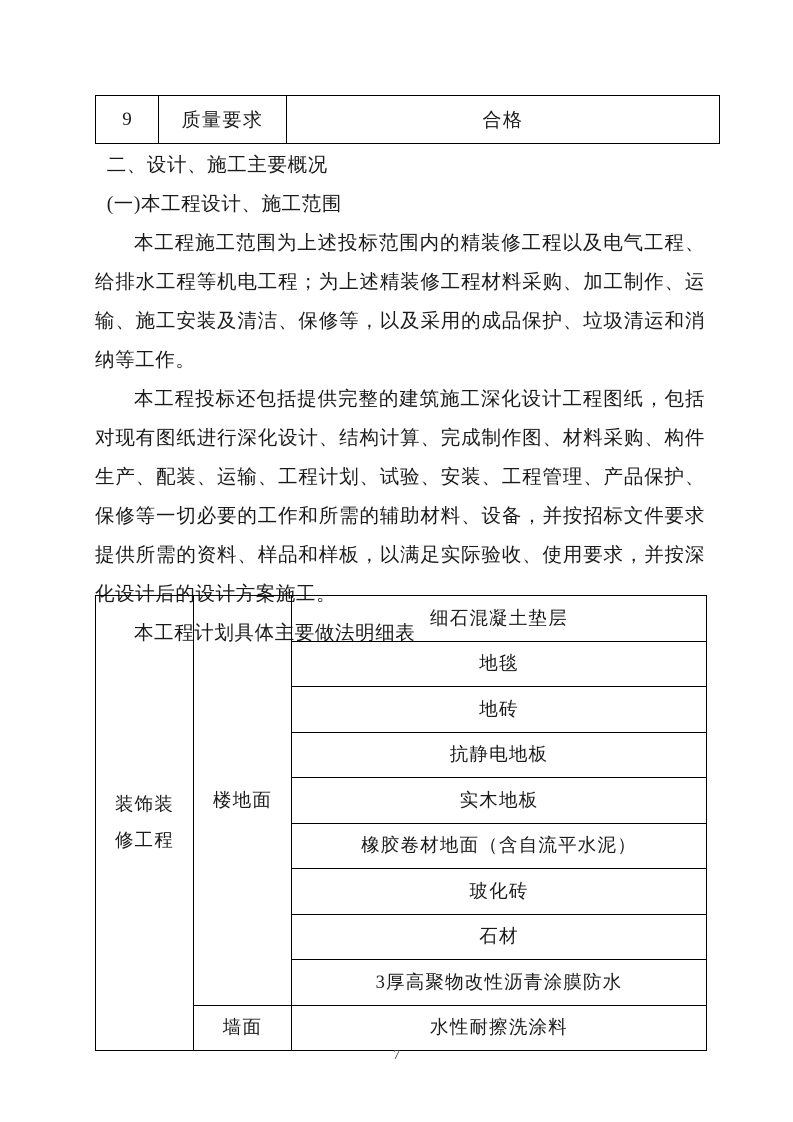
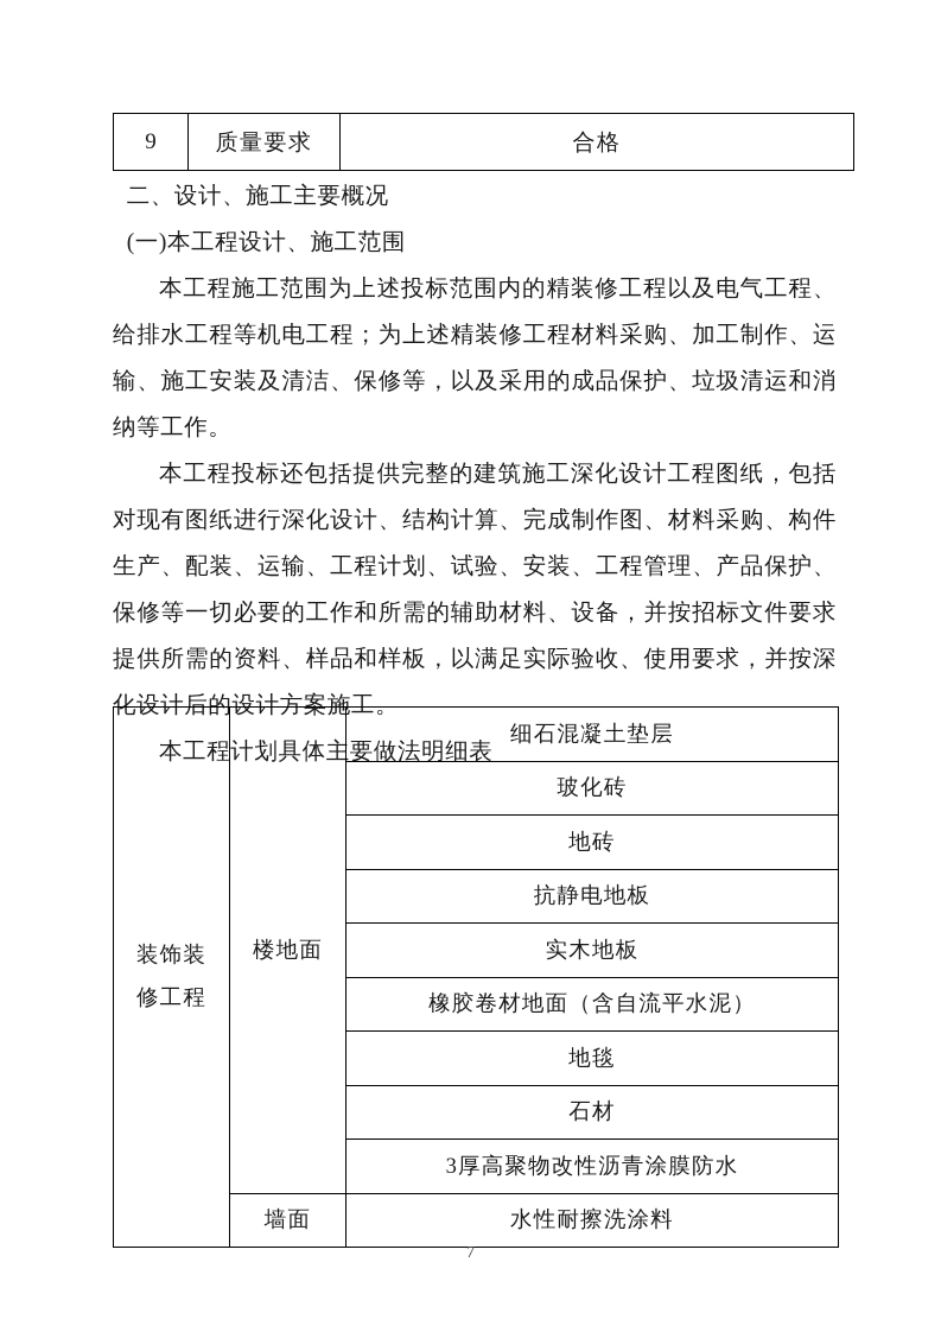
  9	质量要求	合格
  二、设计、施工主要概况
  (一)本工程设计、施工范围
  本工程施工范围为上述投标范围内的精装修工程以及电气工程、给排水工程等机电工程；为上述精装修工程材料采购、加工制作、运输、施工安装及清洁、保修等，以及采用的成品保护、垃圾清运和消纳等工作。
  本工程投标还包括提供完整的建筑施工深化设计工程图纸，包括对现有图纸进行深化设计、结构计算、完成制作图、材料采购、构件生产、配装、运输、工程计划、试验、安装、工程管理、产品保护、保修等一切必要的工作和所需的辅助材料、设备，并按招标文件要求提供所需的资料、样品和样板，以满足实际验收、使用要求，并按深化设计后的设计方案施工。
  本工程计划具体主要做法明细表
  装饰装 修工程	楼地面	细石混凝土垫层
- 地毯
+ 玻化砖
  地砖
  抗静电地板
  实木地板
  橡胶卷材地面（含自流平水泥）
- 玻化砖
+ 地毯
  石材
  3厚高聚物改性沥青涂膜防水
  墙面	水性耐擦洗涂料
  7
